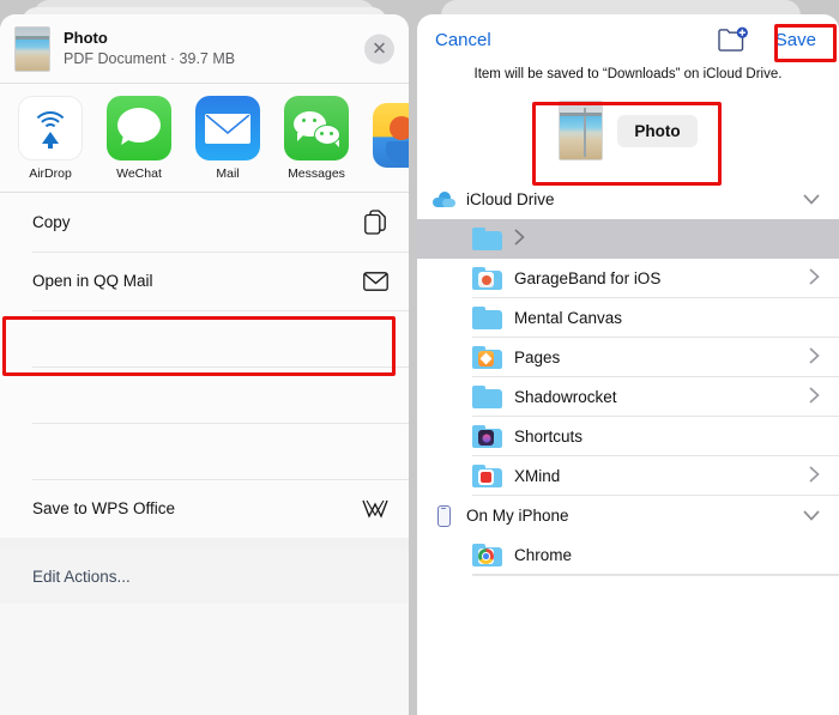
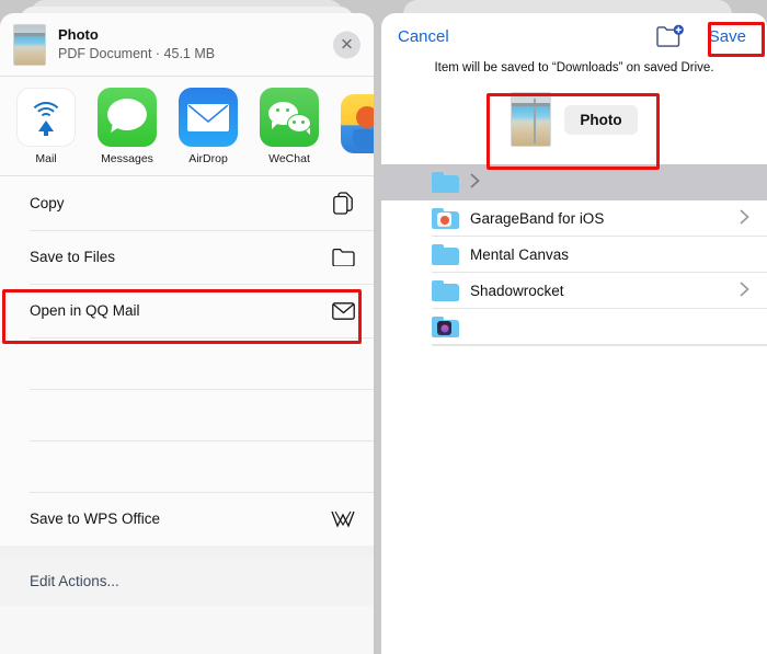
  Photo
- PDF Document · 39.7 MB
+ PDF Document · 45.1 MB
  ✕
- AirDrop
+ Mail
- WeChat
+ Messages
- Mail
+ AirDrop
- Messages
+ WeChat
  Copy
+ Save to Files
  Open in QQ Mail
  Save to WPS Office
  Edit Actions...
  Cancel
  Save
- Item will be saved to “Downloads” on iCloud Drive.
+ Item will be saved to “Downloads” on saved Drive.
  Photo
- iCloud Drive
  GarageBand for iOS
  Mental Canvas
- Pages
  Shadowrocket
- Shortcuts
- XMind
- On My iPhone
- Chrome
